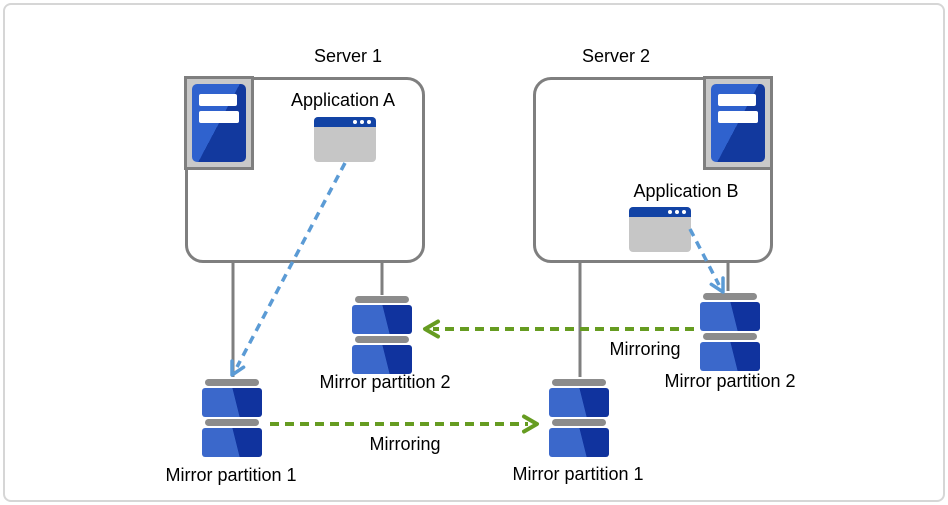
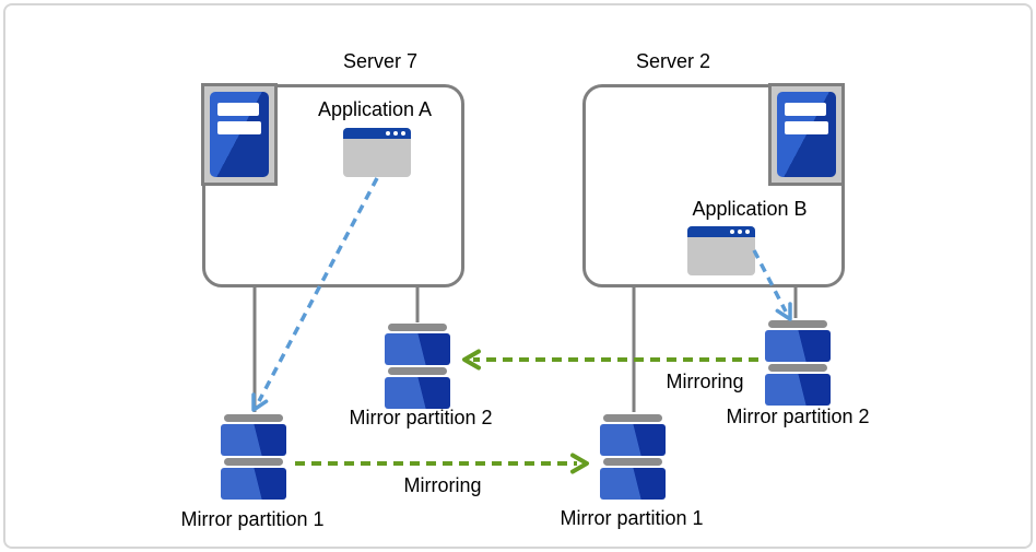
- Server 1
+ Server 7
  Server 2
  Application A
  Application B
  Mirror partition 1
  Mirror partition 2
  Mirror partition 1
  Mirror partition 2
  Mirroring
  Mirroring
